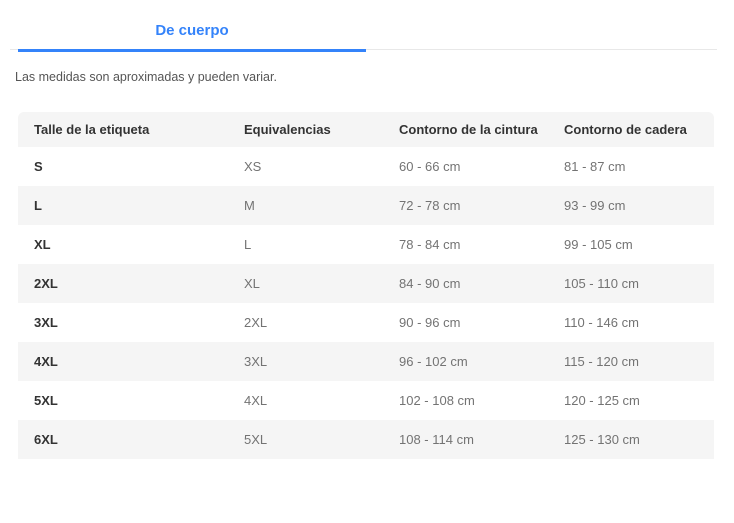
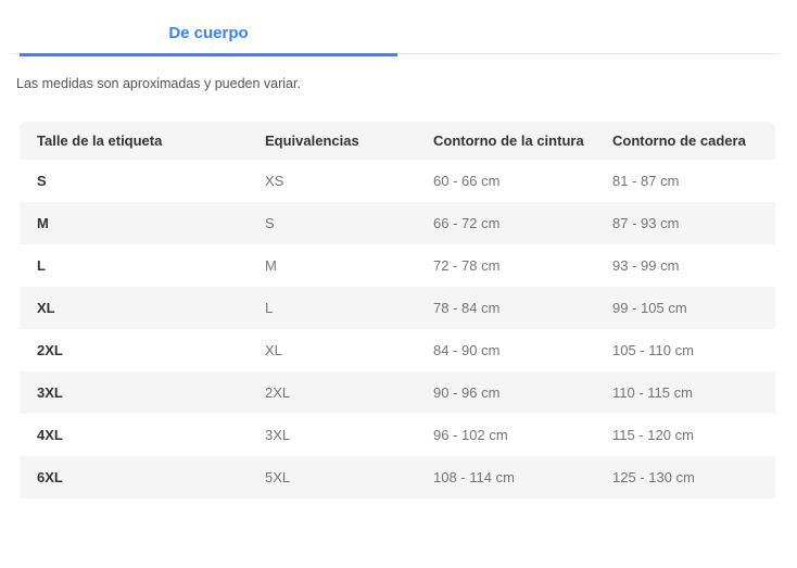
  De cuerpo
  Las medidas son aproximadas y pueden variar.
  Talle de la etiqueta	Equivalencias	Contorno de la cintura	Contorno de cadera
  S	XS	60 - 66 cm	81 - 87 cm
+ M	S	66 - 72 cm	87 - 93 cm
  L	M	72 - 78 cm	93 - 99 cm
  XL	L	78 - 84 cm	99 - 105 cm
  2XL	XL	84 - 90 cm	105 - 110 cm
- 3XL	2XL	90 - 96 cm	110 - 146 cm
+ 3XL	2XL	90 - 96 cm	110 - 115 cm
  4XL	3XL	96 - 102 cm	115 - 120 cm
- 5XL	4XL	102 - 108 cm	120 - 125 cm
  6XL	5XL	108 - 114 cm	125 - 130 cm
